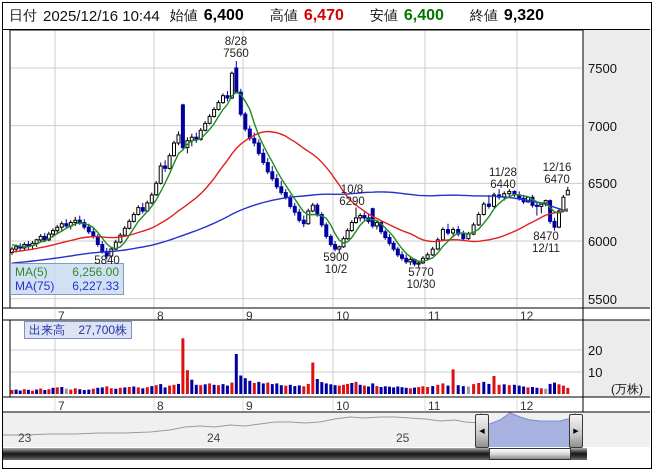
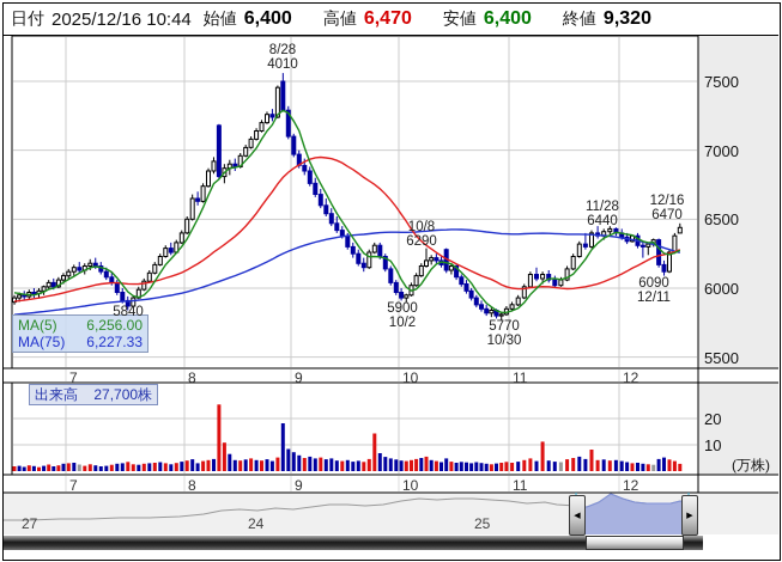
  日付
  2025/12/16 10:44
  始値
  6,400
  高値
  6,470
  安値
  6,400
  終値
  9,320
  MA(5)
  6,256.00
  MA(75)
  6,227.33
  出来高 27,700株
  (万株)
  7500
  7000
  6500
  6000
  5500
  20
  10
  7
  7
  8
  8
  9
  9
  10
  10
  11
  11
  12
  12
- 23
+ 27
  24
  25
  8/28
- 7560
+ 4010
  5840
  10/8
  6290
  5900
  10/2
  5770
  10/30
  11/28
  6440
  12/16
  6470
- 8470
+ 6090
  12/11
